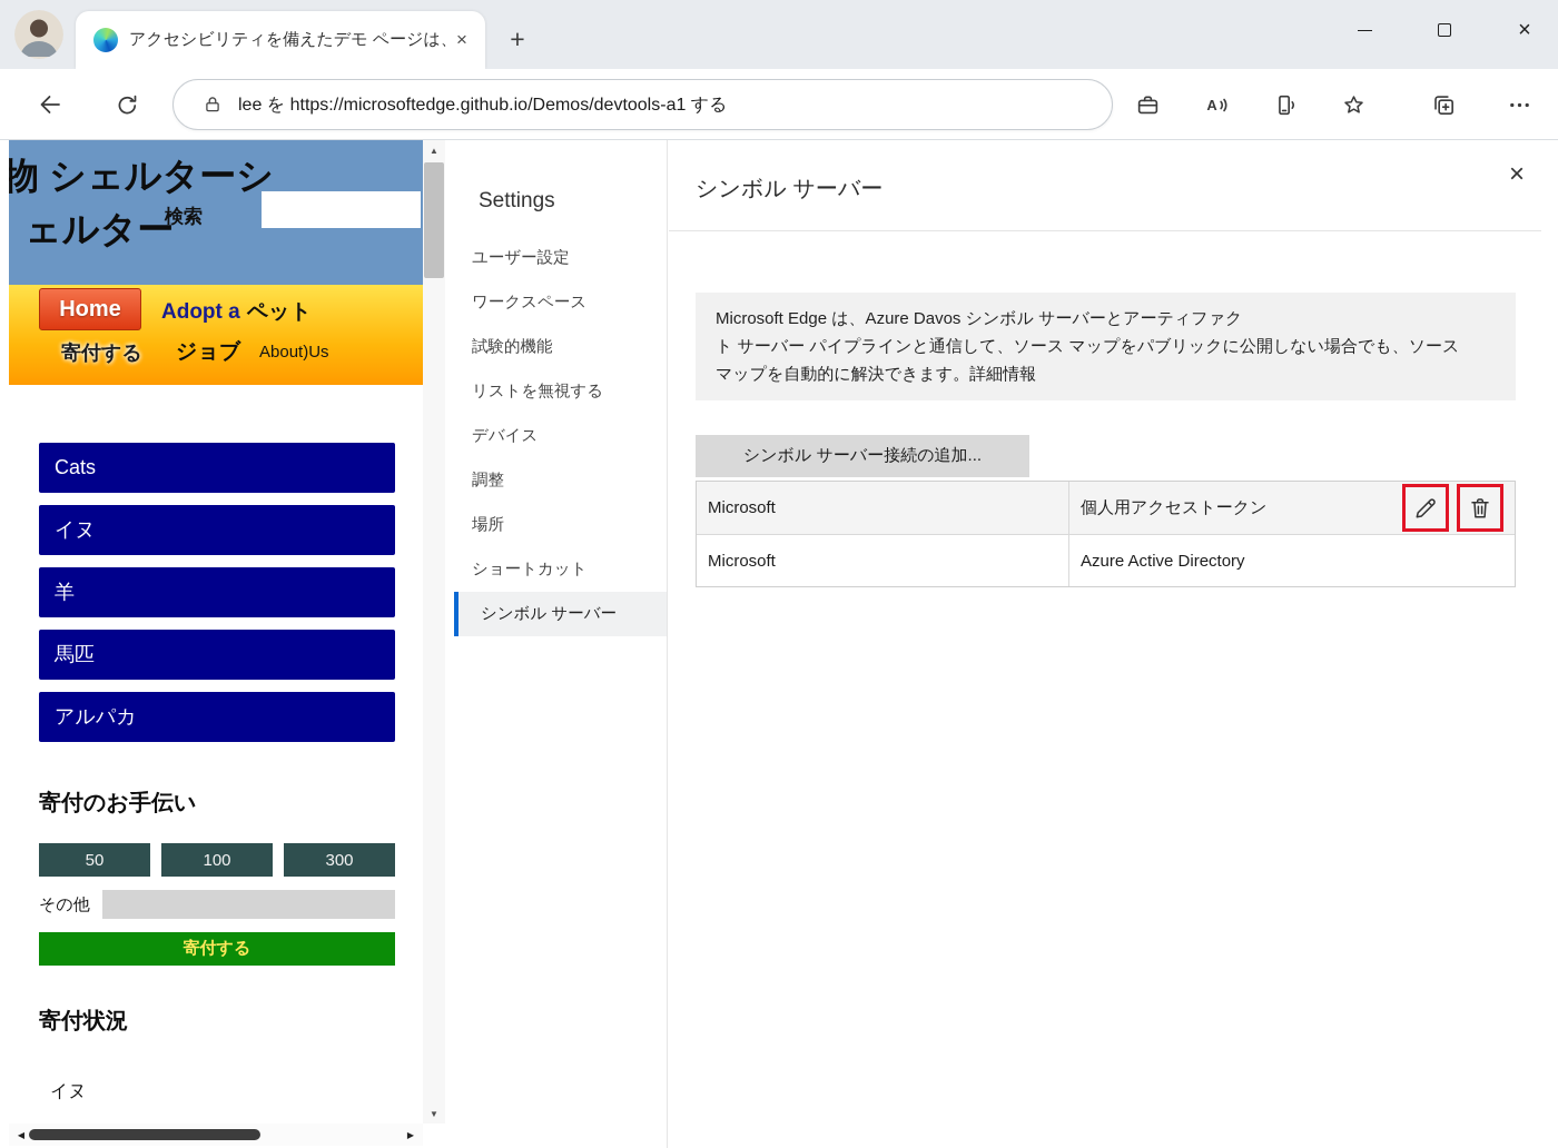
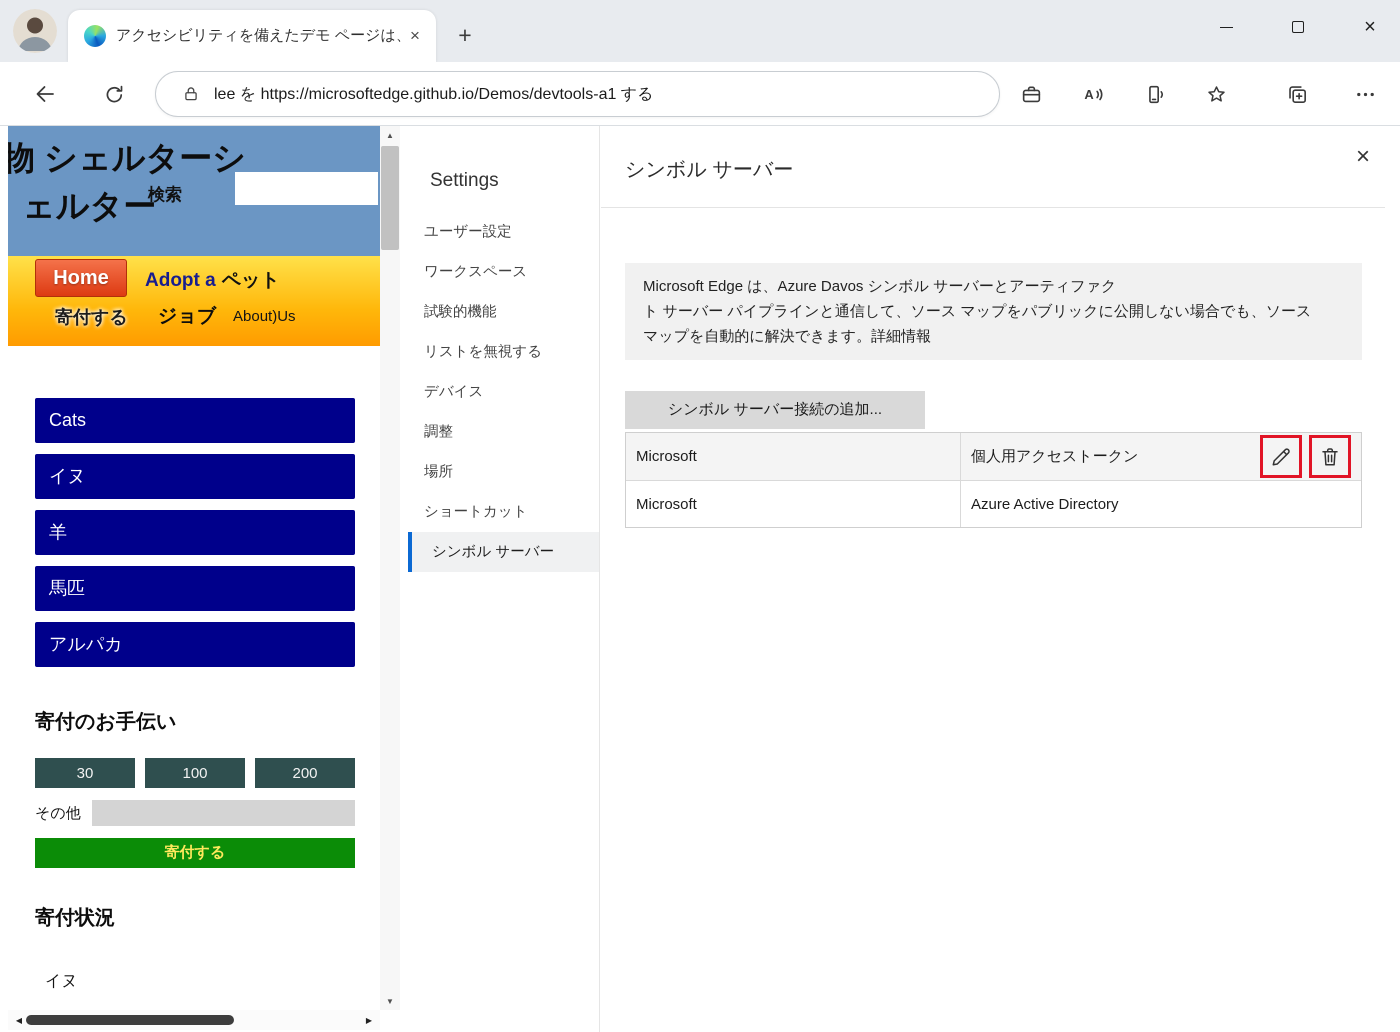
  アクセシビリティを備えたデモ ページは
  ×
  +
  ×
  lee を https://microsoftedge.github.io/Demos/devtools-a1 する
  A
  物 シェルターシ
  ェルター
  検索
  Home
  Adopt a ペット
  寄付する
  ジョブ
  About)Us
  Cats
  イヌ
  羊
  馬匹
  アルパカ
  寄付のお手伝い
- 50
+ 30
  100
- 300
+ 200
  その他
  寄付する
  寄付状況
  イヌ
  ▲
  ▼
  ◀
  ▶
  Settings
  ユーザー設定
  ワークスペース
  試験的機能
  リストを無視する
  デバイス
  調整
  場所
  ショートカット
  シンボル サーバー
  ×
  シンボル サーバー
  Microsoft Edge は、Azure Davos シンボル サーバーとアーティファク
  ト サーバー パイプラインと通信して、ソース マップをパブリックに公開しない場合でも、ソース
  マップを自動的に解決できます。詳細情報
  シンボル サーバー接続の追加...
  Microsoft
  個人用アクセストークン
  Microsoft
  Azure Active Directory
